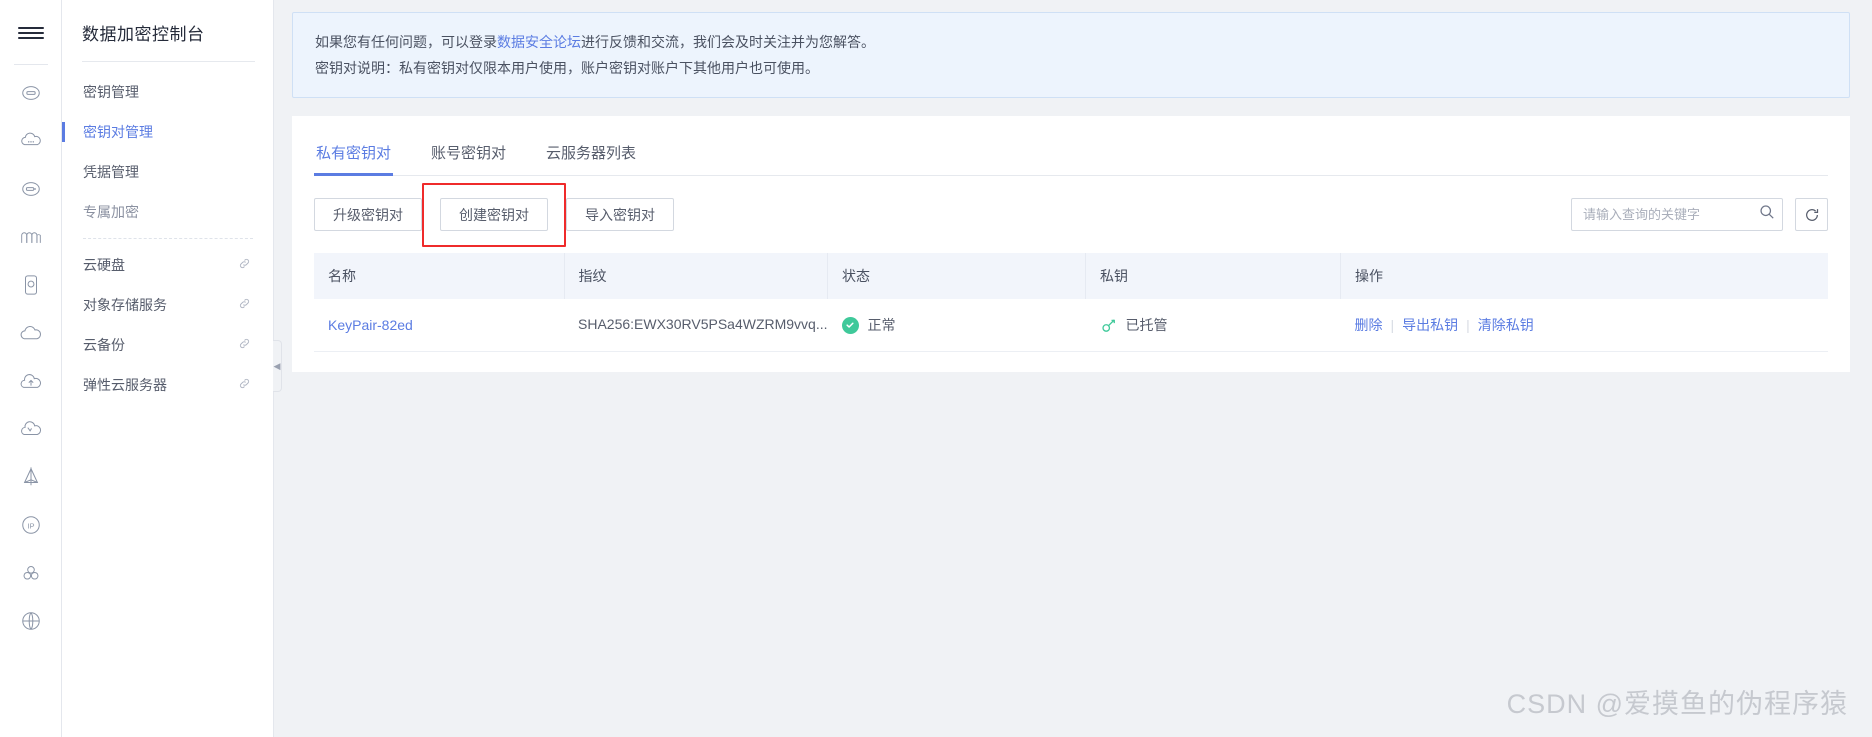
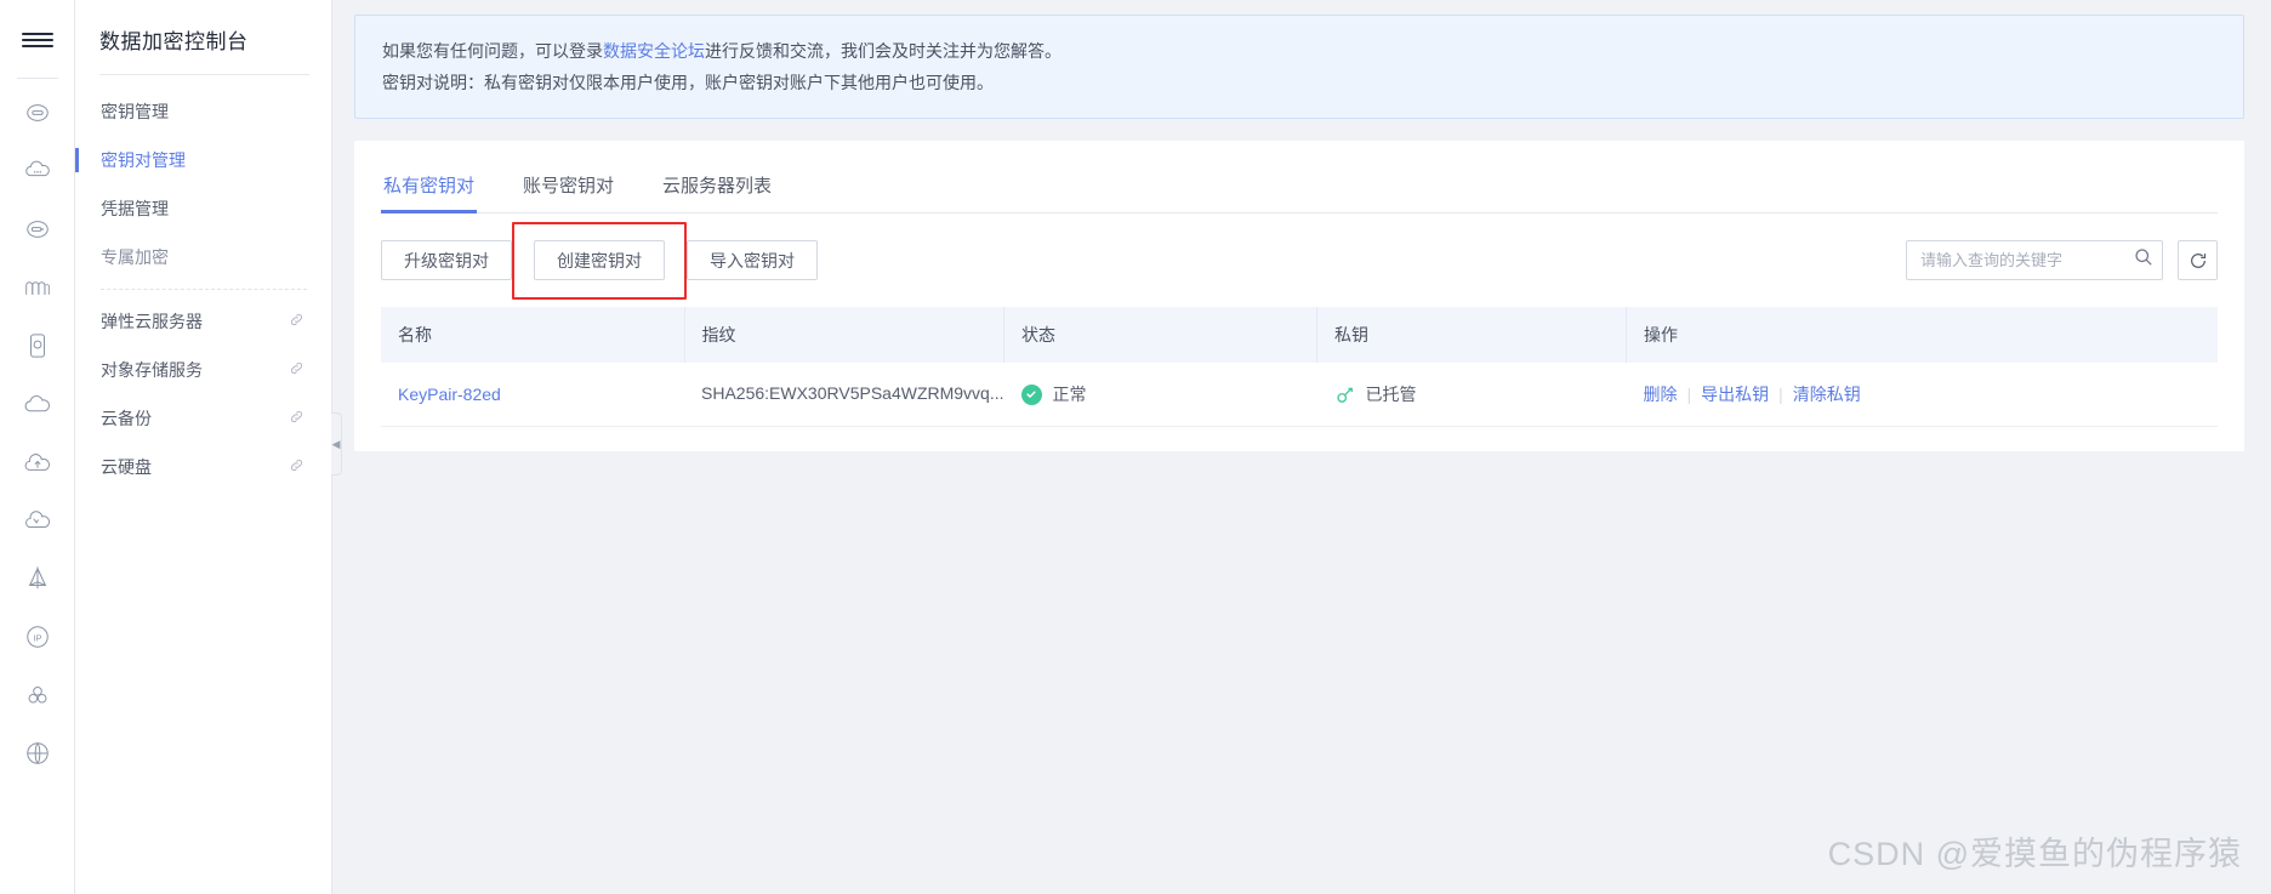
  IP
  数据加密控制台
  密钥管理
  密钥对管理
  凭据管理
  专属加密
- 云硬盘
+ 弹性云服务器
  对象存储服务
  云备份
- 弹性云服务器
+ 云硬盘
  ◀
  如果您有任何问题，可以登录数据安全论坛进行反馈和交流，我们会及时关注并为您解答。
  密钥对说明：私有密钥对仅限本用户使用，账户密钥对账户下其他用户也可使用。
  私有密钥对
  账号密钥对
  云服务器列表
  升级密钥对
  创建密钥对
  导入密钥对
  请输入查询的关键字
  名称	指纹	状态	私钥	操作
  KeyPair-82ed	SHA256:EWX30RV5PSa4WZRM9vvq...	正常	已托管	删除 | 导出私钥 | 清除私钥
  CSDN @爱摸鱼的伪程序猿
